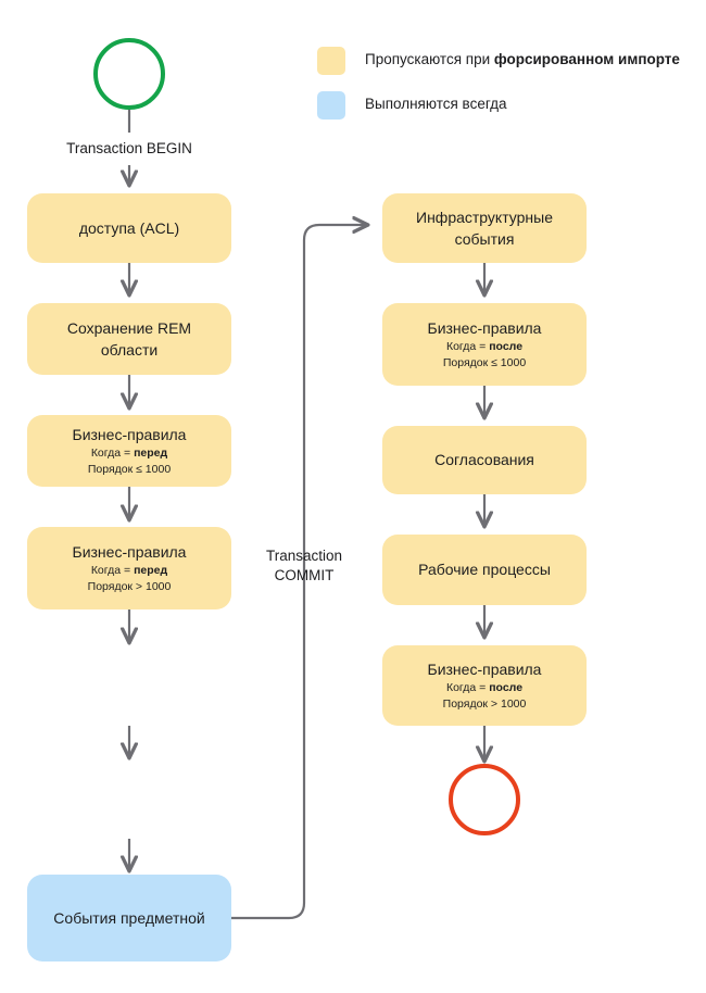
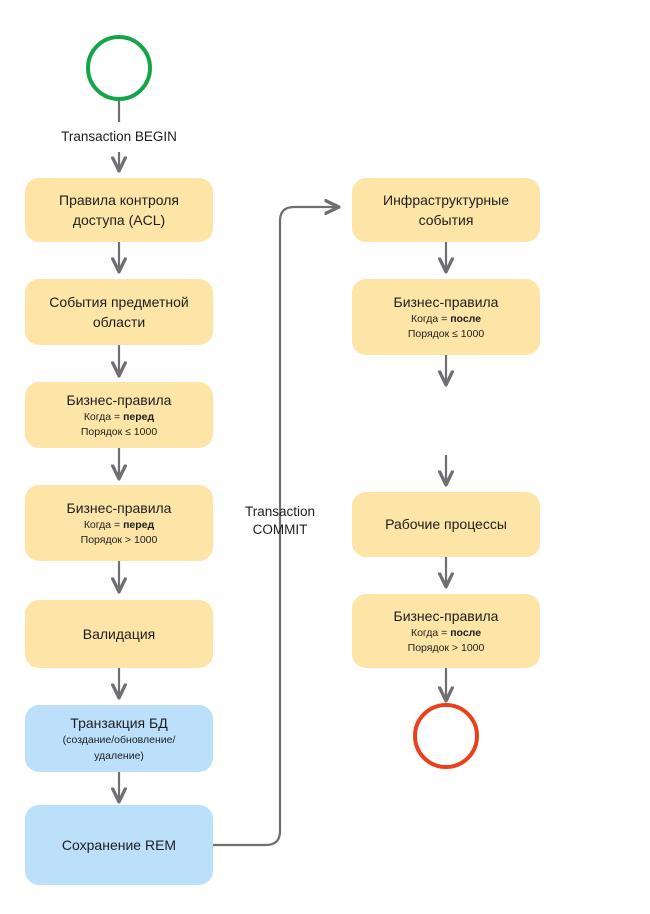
- Пропускаются при форсированном импорте
- Выполняются всегда
  Transaction BEGIN
  Transaction
  COMMIT
+ Правила контроля
  доступа (ACL)
- Сохранение REM
+ События предметной
  области
  Бизнес-правила
  Когда = перед
  Порядок ≤ 1000
  Бизнес-правила
  Когда = перед
  Порядок > 1000
+ Валидация
+ Транзакция БД
+ (создание/обновление/
+ удаление)
- События предметной
+ Сохранение REM
  Инфраструктурные
  события
  Бизнес-правила
  Когда = после
  Порядок ≤ 1000
- Согласования
  Рабочие процессы
  Бизнес-правила
  Когда = после
  Порядок > 1000
